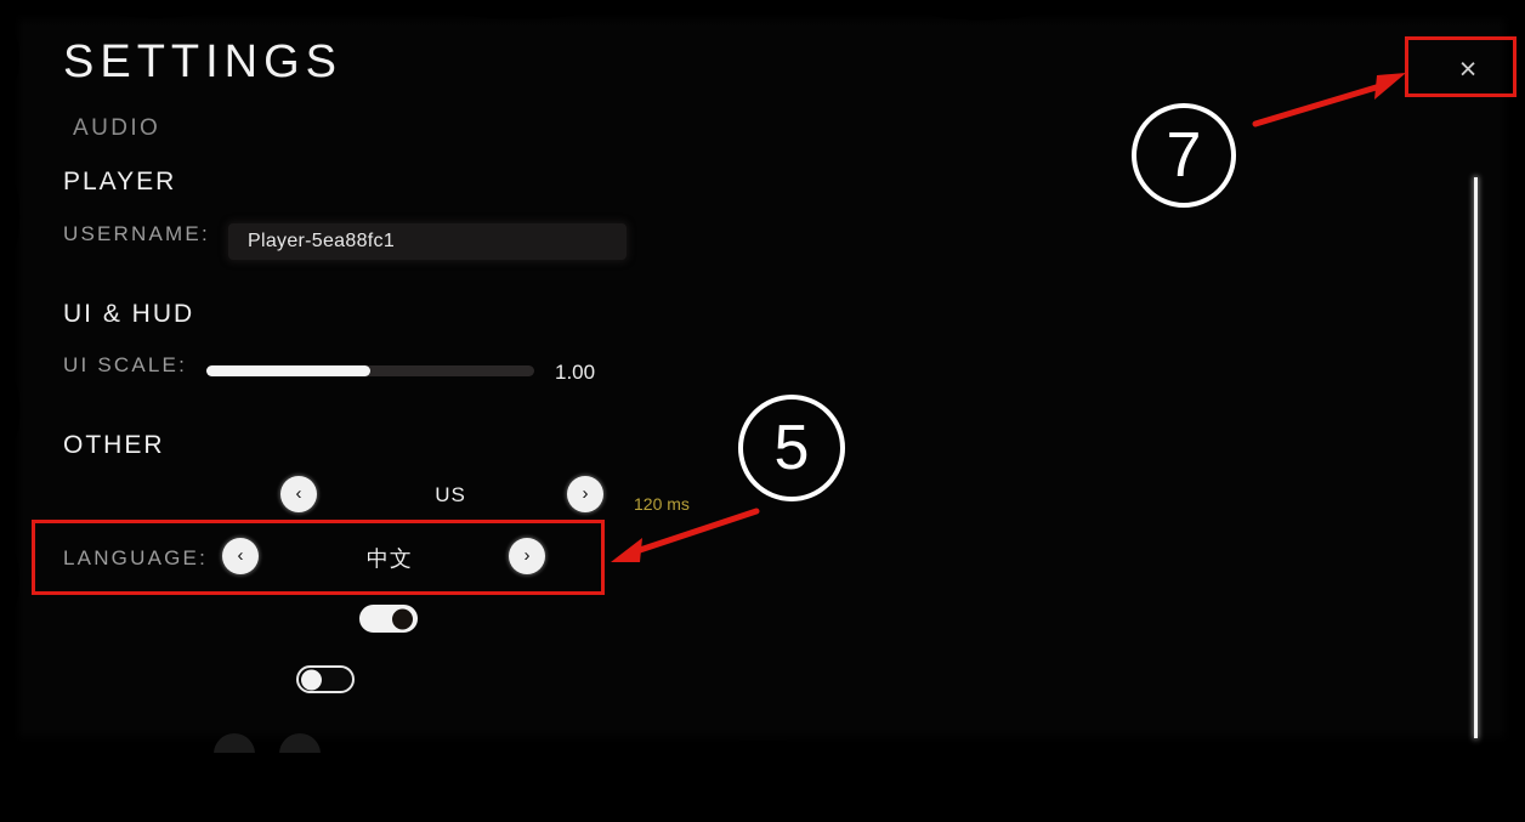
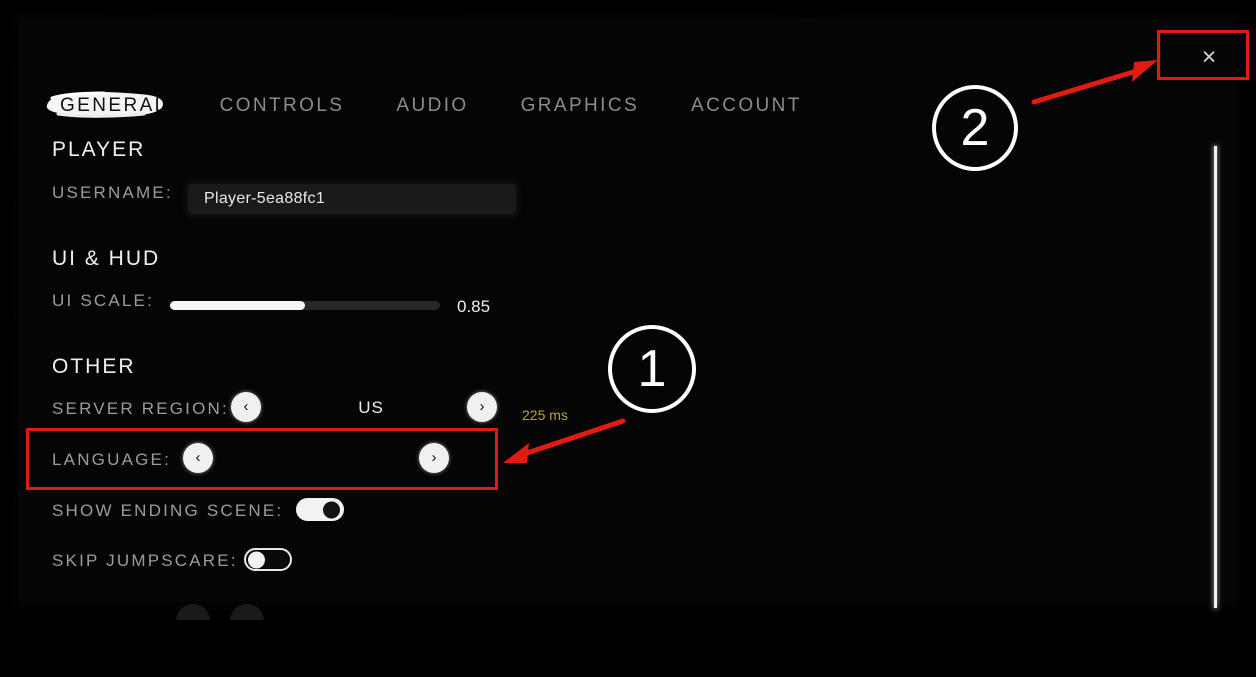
- SETTINGS
  ×
+ GENERAL
+ CONTROLS
  AUDIO
+ GRAPHICS
+ ACCOUNT
  PLAYER
  USERNAME:
  Player-5ea88fc1
  UI & HUD
  UI SCALE:
- 1.00
+ 0.85
  OTHER
+ SERVER REGION:
  ‹
  US
  ›
- 120 ms
+ 225 ms
  LANGUAGE:
  ‹
- 中文
  ›
+ SHOW ENDING SCENE:
+ SKIP JUMPSCARE:
- 5
+ 1
- 7
+ 2
